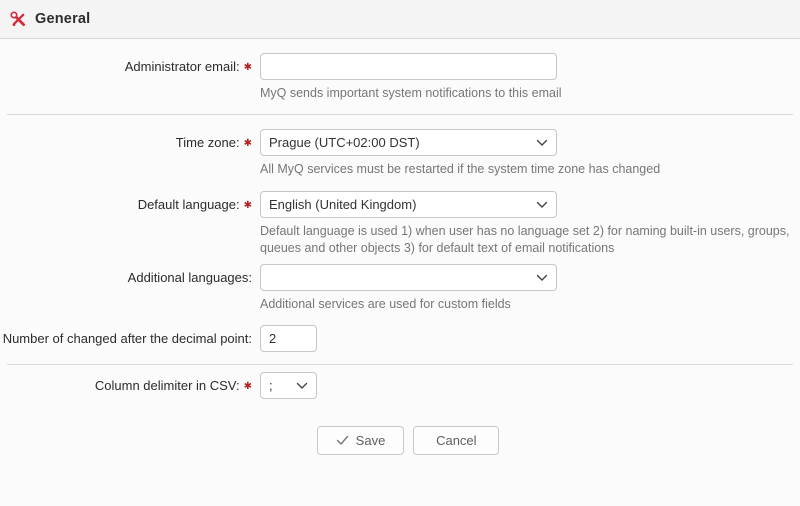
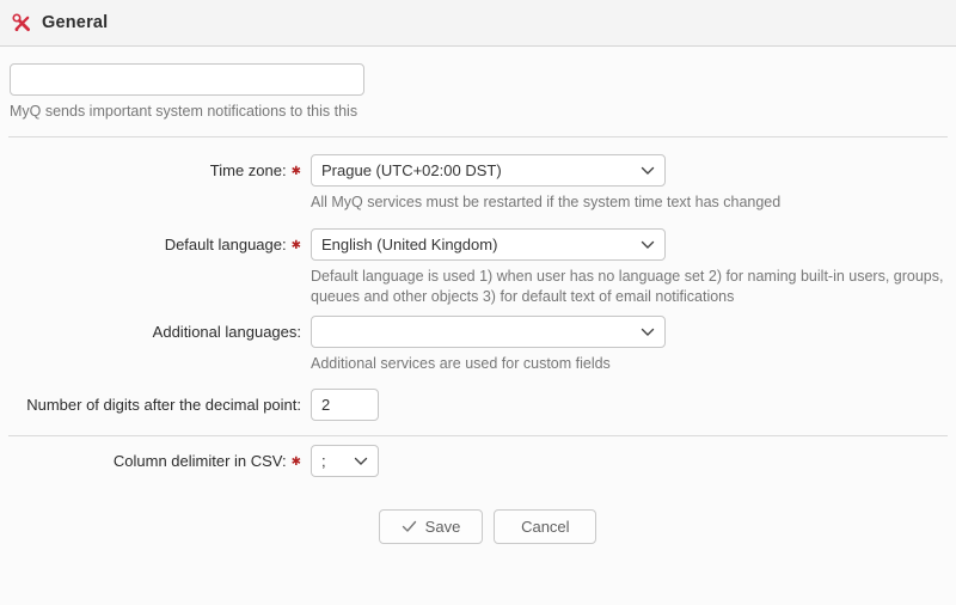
  General
- Administrator email: ✱
- MyQ sends important system notifications to this email
+ MyQ sends important system notifications to this this
  Time zone: ✱
  Prague (UTC+02:00 DST)
- All MyQ services must be restarted if the system time zone has changed
+ All MyQ services must be restarted if the system time text has changed
  Default language: ✱
  English (United Kingdom)
  Default language is used 1) when user has no language set 2) for naming built-in users, groups, queues and other objects 3) for default text of email notifications
  Additional languages:
  Additional services are used for custom fields
- Number of changed after the decimal point:
+ Number of digits after the decimal point:
  2
  Column delimiter in CSV: ✱
  ;
  Save
  Cancel
